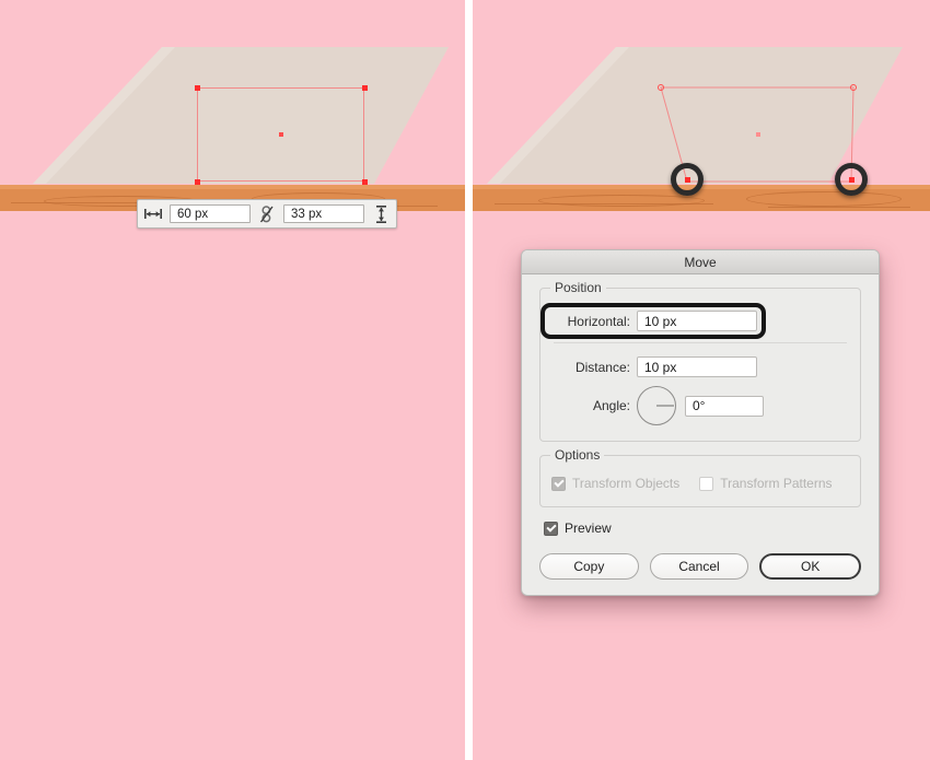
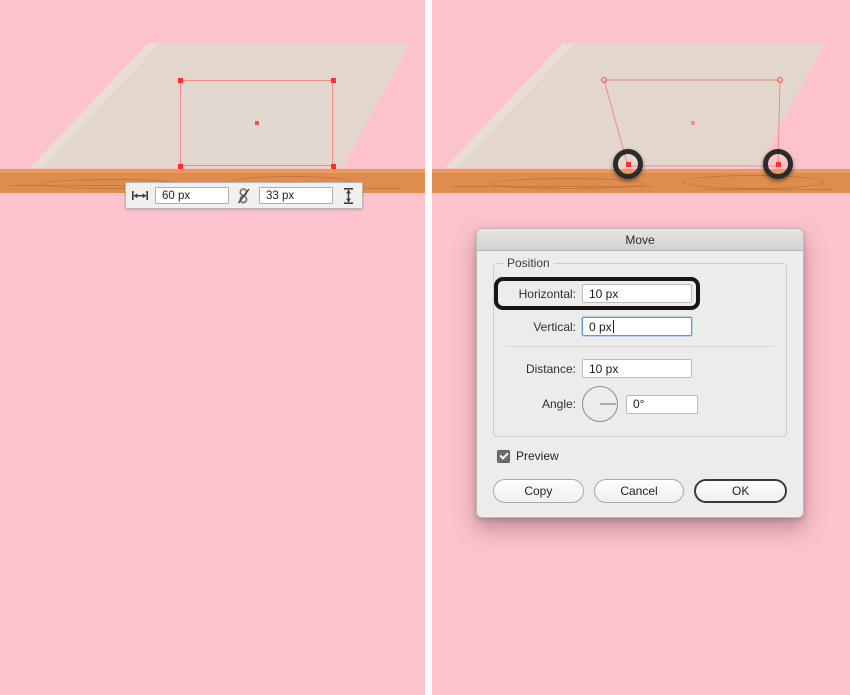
  60 px
  33 px
  Move
  Position
  Horizontal:
  10 px
+ Vertical:
+ 0 px
  Distance:
  10 px
  Angle:
  0°
- Options
- Transform Objects
- Transform Patterns
  Preview
  Copy
  Cancel
  OK
